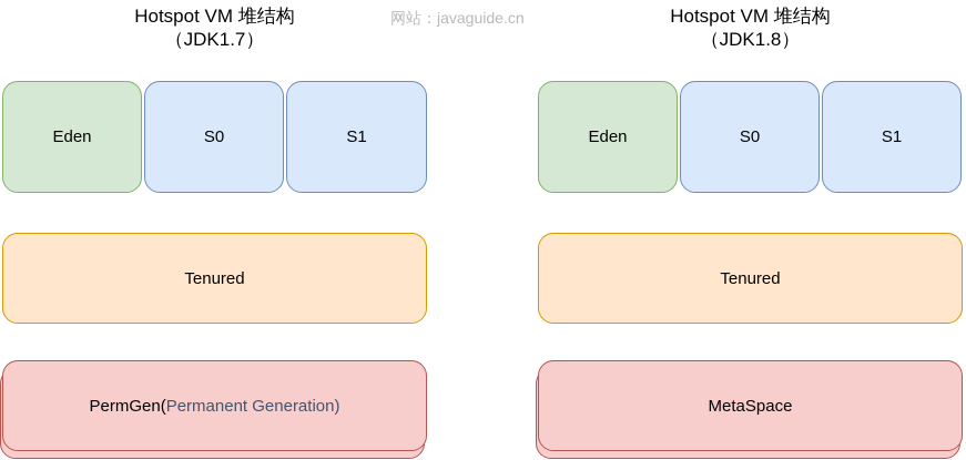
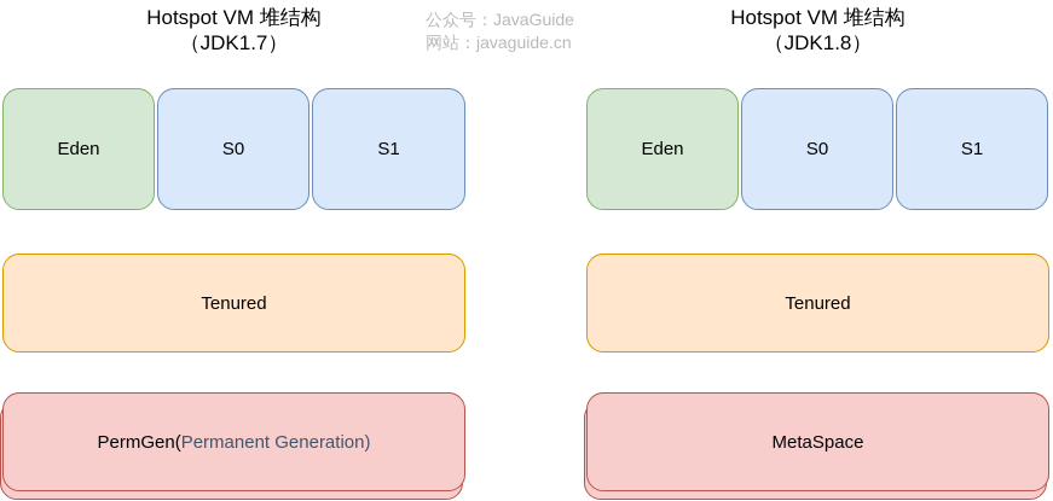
+ 公众号：JavaGuide
  网站：javaguide.cn
  Hotspot VM 堆结构
  （JDK1.7）
  Eden
  S0
  S1
  Tenured
  PermGen(Permanent Generation)
  Hotspot VM 堆结构
  （JDK1.8）
  Eden
  S0
  S1
  Tenured
  MetaSpace
